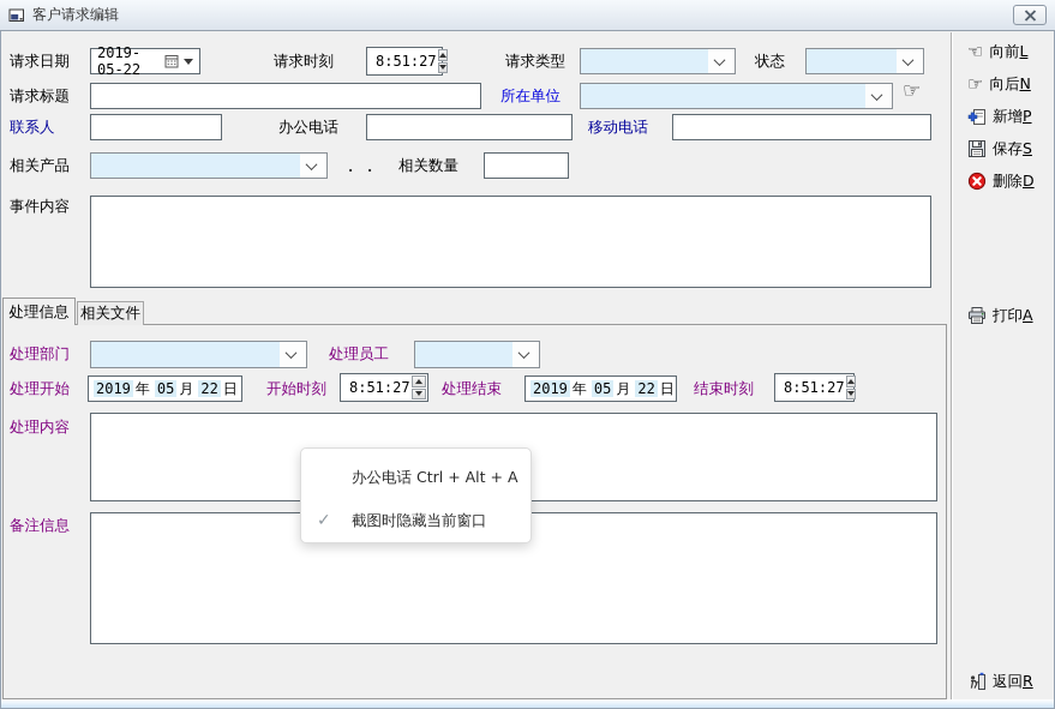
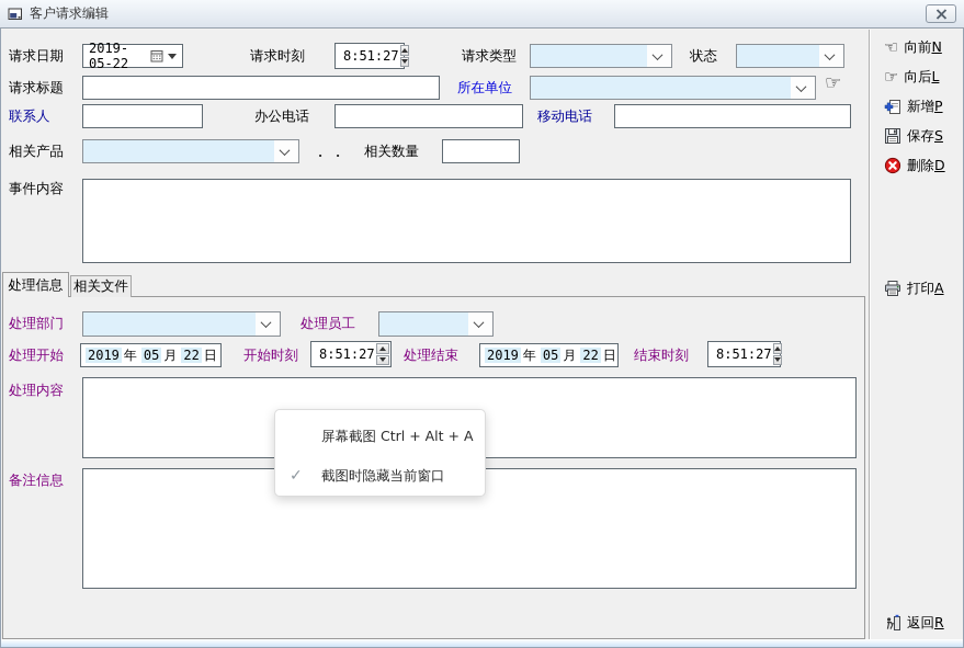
  客户请求编辑
  请求日期
  2019-05-22
  请求时刻
  8:51:27
  请求类型
  状态
  请求标题
  所在单位
  ☞
  联系人
  办公电话
  移动电话
  相关产品
  . .
  相关数量
  事件内容
  处理信息
  相关文件
  处理部门
  处理员工
  处理开始
  2019
  年
  05
  月
  22
  日
  开始时刻
  8:51:27
  处理结束
  2019
  年
  05
  月
  22
  日
  结束时刻
  8:51:27
  处理内容
  备注信息
  ☜
- 向前L
+ 向前N
  ☞
- 向后N
+ 向后L
  新增P
  保存S
  删除D
  打印A
  返回R
- 办公电话 Ctrl + Alt + A
+ 屏幕截图 Ctrl + Alt + A
  ✓
  截图时隐藏当前窗口
